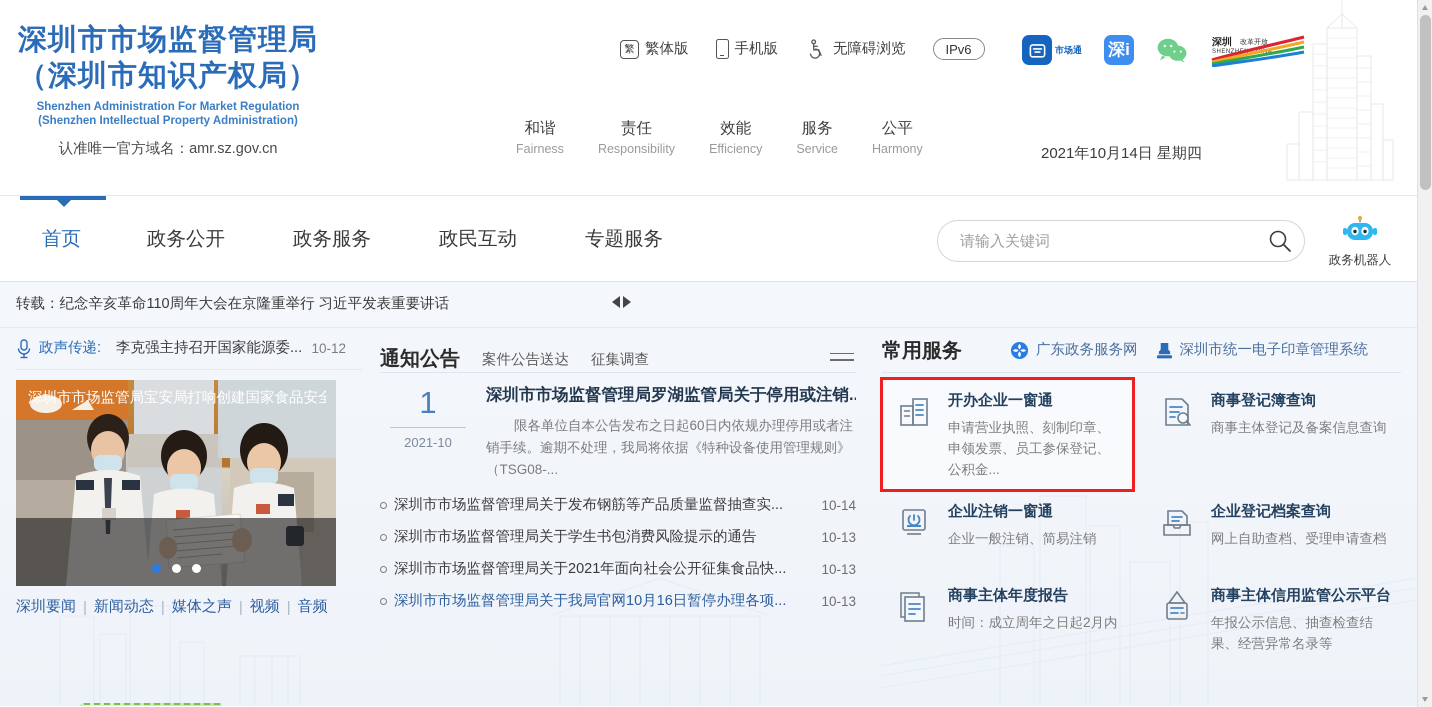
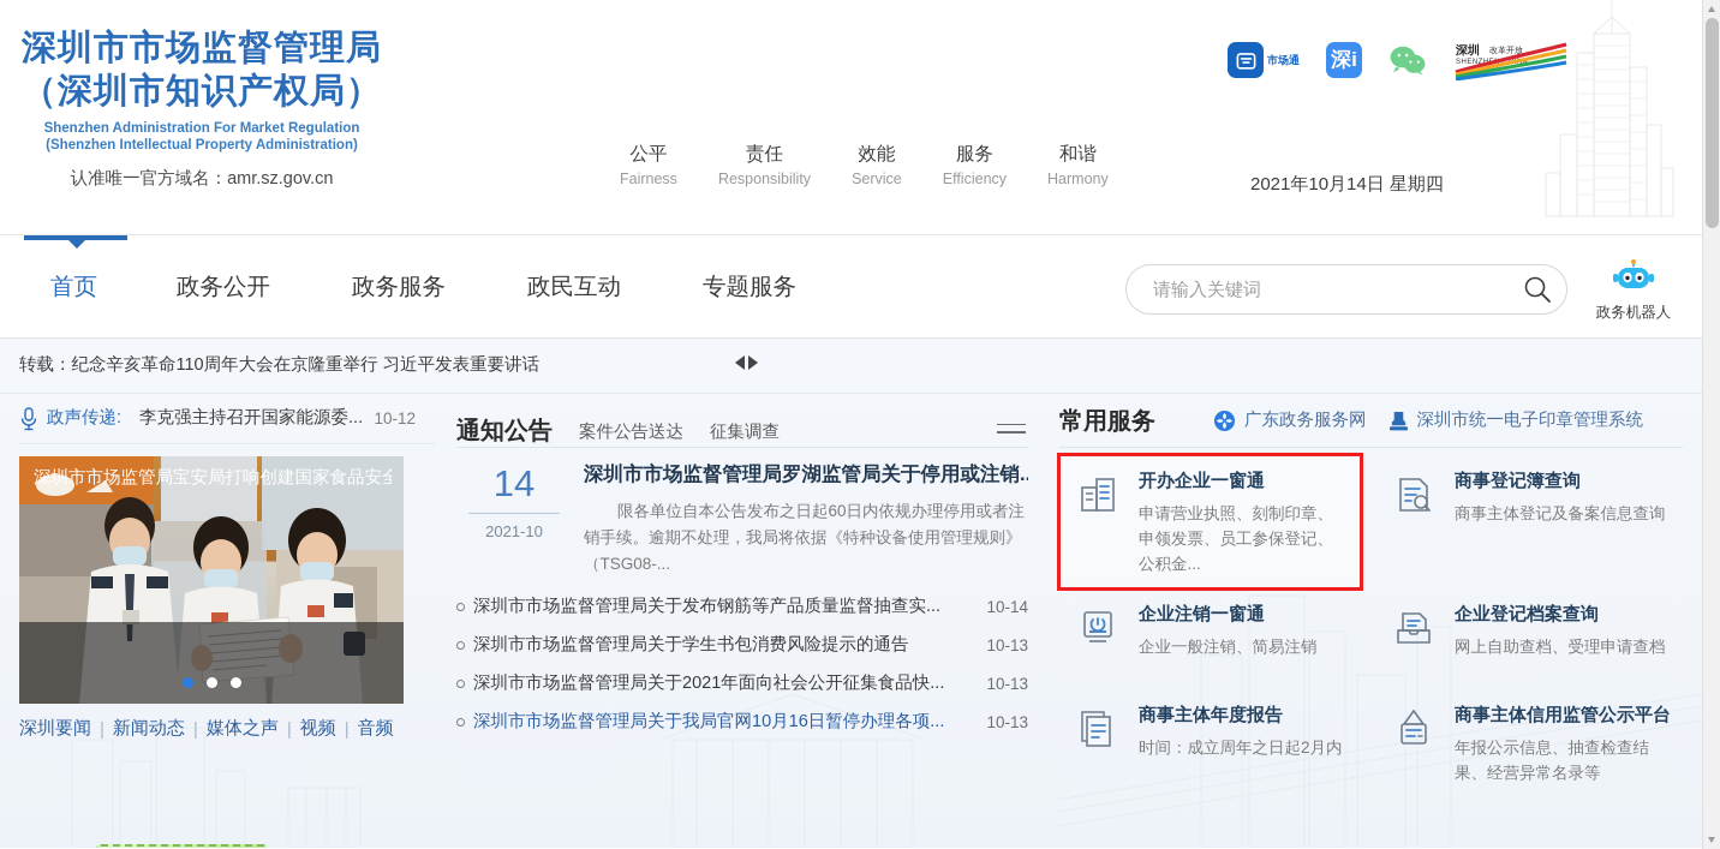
  深圳市市场监督管理局
  （深圳市知识产权局）
  Shenzhen Administration For Market Regulation
  (Shenzhen Intellectual Property Administration)
  认准唯一官方域名：amr.sz.gov.cn
- 繁
- 繁体版
- 手机版
- 无障碍浏览
- IPv6
  市场通
  深i
  深圳
  改革开放
- 和谐
+ 公平
  Fairness
  责任
  Responsibility
  效能
- Efficiency
+ Service
  服务
- Service
+ Efficiency
- 公平
+ 和谐
  Harmony
  2021年10月14日 星期四
  首页
  政务公开
  政务服务
  政民互动
  专题服务
  请输入关键词
  政务机器人
  转载：纪念辛亥革命110周年大会在京隆重举行 习近平发表重要讲话
  政声传递:
  李克强主持召开国家能源委...
  10-12
  深圳市市场监管局宝安局打响创建国家食品安全
  深圳要闻
  |
  新闻动态
  |
  媒体之声
  |
  视频
  |
  音频
  通知公告
  案件公告送达
  征集调查
- 1
+ 14
  2021-10
  深圳市市场监督管理局罗湖监管局关于停用或注销..
  限各单位自本公告发布之日起60日内依规办理停用或者注销手续。逾期不处理，我局将依据《特种设备使用管理规则》（TSG08-...
  深圳市市场监督管理局关于发布钢筋等产品质量监督抽查实...
  10-14
  深圳市市场监督管理局关于学生书包消费风险提示的通告
  10-13
  深圳市市场监督管理局关于2021年面向社会公开征集食品快...
  10-13
  深圳市市场监督管理局关于我局官网10月16日暂停办理各项...
  10-13
  常用服务
  广东政务服务网
  深圳市统一电子印章管理系统
  开办企业一窗通
  申请营业执照、刻制印章、申领发票、员工参保登记、公积金...
  商事登记簿查询
  商事主体登记及备案信息查询
  企业注销一窗通
  企业一般注销、简易注销
  企业登记档案查询
  网上自助查档、受理申请查档
  商事主体年度报告
  时间：成立周年之日起2月内
  商事主体信用监管公示平台
  年报公示信息、抽查检查结果、经营异常名录等
